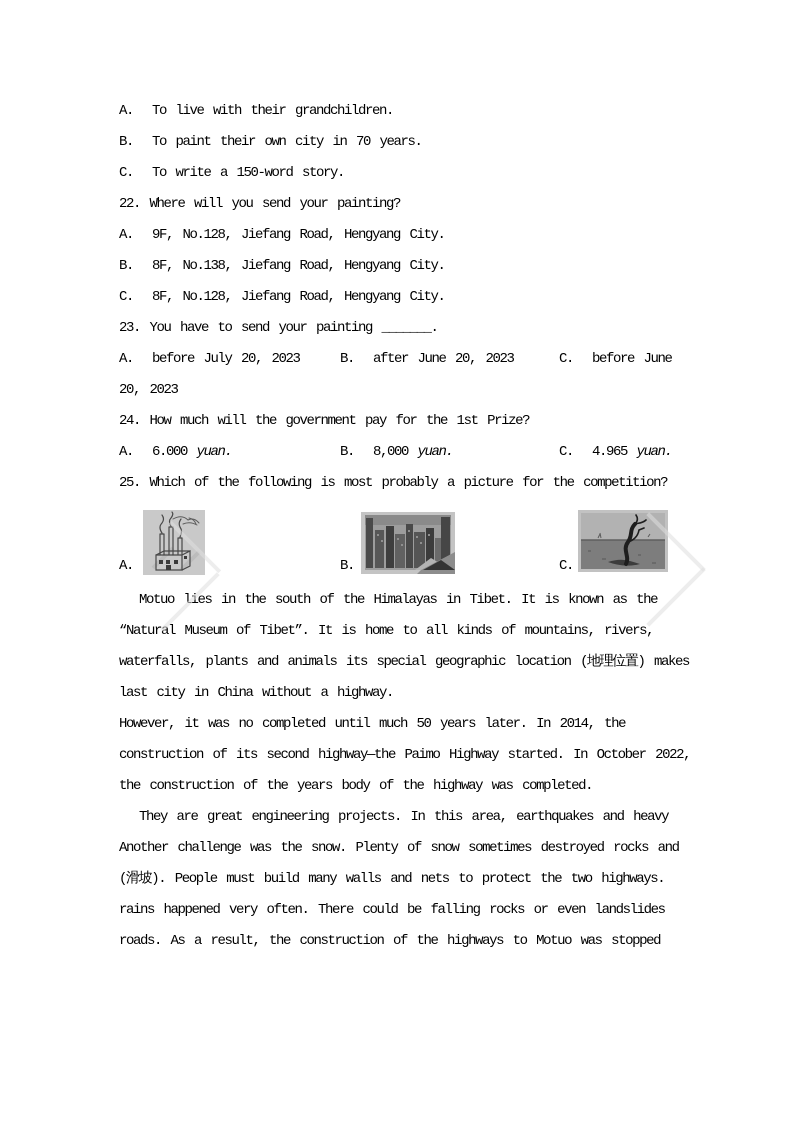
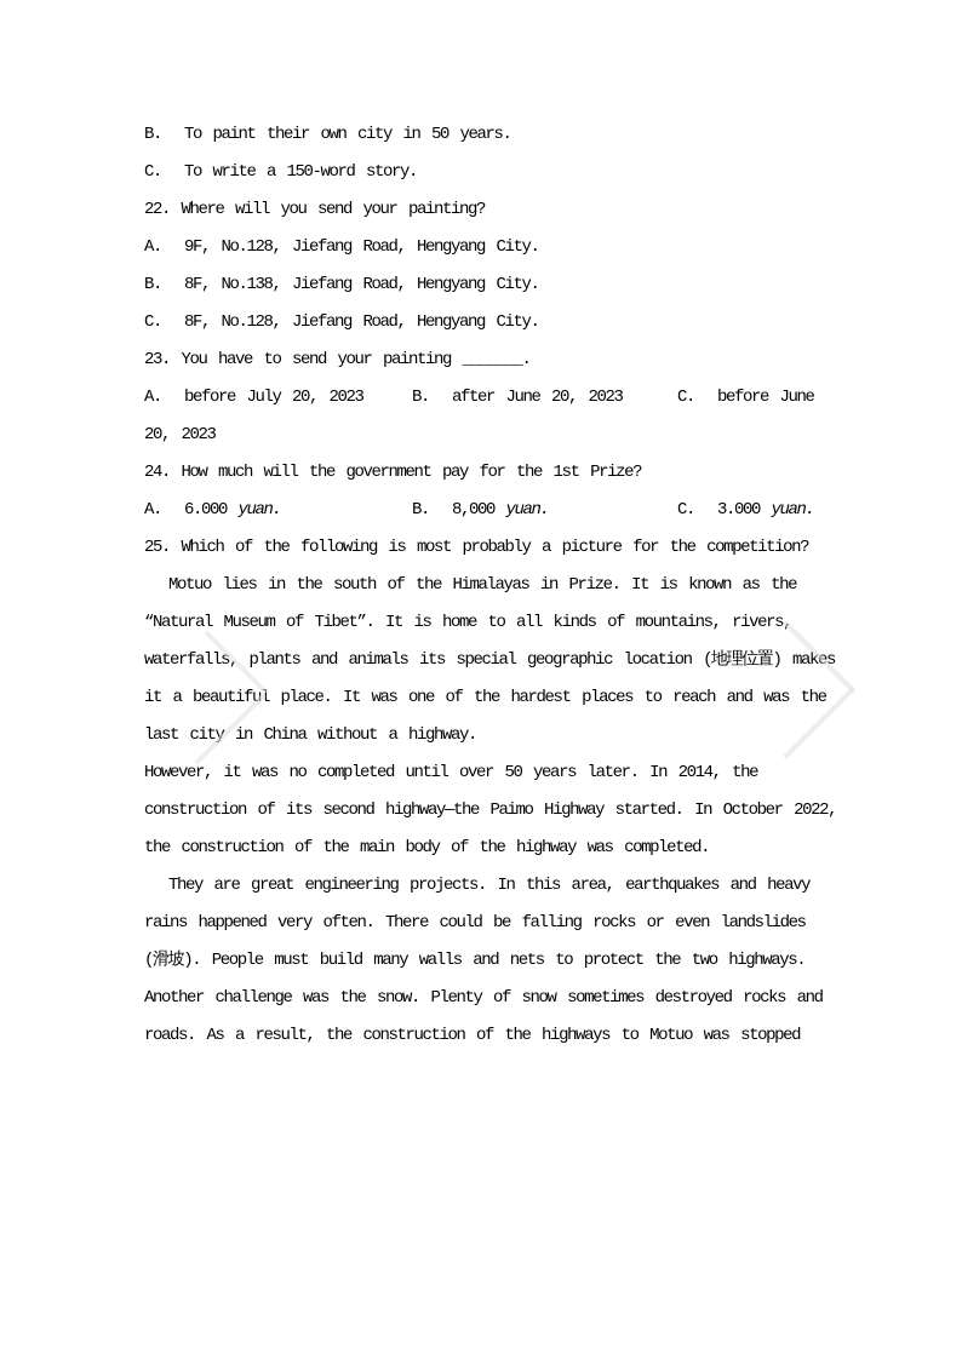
- A. To live with their grandchildren.
- B. To paint their own city in 70 years.
+ B. To paint their own city in 50 years.
  C. To write a 150-word story.
  22. Where will you send your painting?
  A. 9F, No.128, Jiefang Road, Hengyang City.
  B. 8F, No.138, Jiefang Road, Hengyang City.
  C. 8F, No.128, Jiefang Road, Hengyang City.
  23. You have to send your painting _______.
  A. before July 20, 2023
  B. after June 20, 2023
  C. before June
  20, 2023
  24. How much will the government pay for the 1st Prize?
  A. 6.000 yuan.
  B. 8,000 yuan.
- C. 4.965 yuan.
+ C. 3.000 yuan.
  25. Which of the following is most probably a picture for the competition?
- A.
- B.
- C.
- Motuo lies in the south of the Himalayas in Tibet. It is known as the
+ Motuo lies in the south of the Himalayas in Prize. It is known as the
  “Natural Museum of Tibet”. It is home to all kinds of mountains, rivers,
  waterfalls, plants and animals its special geographic location (地理位置) makes
+ it a beautiful place. It was one of the hardest places to reach and was the
  last city in China without a highway.
- However, it was no completed until much 50 years later. In 2014, the
+ However, it was no completed until over 50 years later. In 2014, the
  construction of its second highway—the Paimo Highway started. In October 2022,
- the construction of the years body of the highway was completed.
+ the construction of the main body of the highway was completed.
  They are great engineering projects. In this area, earthquakes and heavy
- Another challenge was the snow. Plenty of snow sometimes destroyed rocks and
+ rains happened very often. There could be falling rocks or even landslides
  (滑坡). People must build many walls and nets to protect the two highways.
- rains happened very often. There could be falling rocks or even landslides
+ Another challenge was the snow. Plenty of snow sometimes destroyed rocks and
  roads. As a result, the construction of the highways to Motuo was stopped
